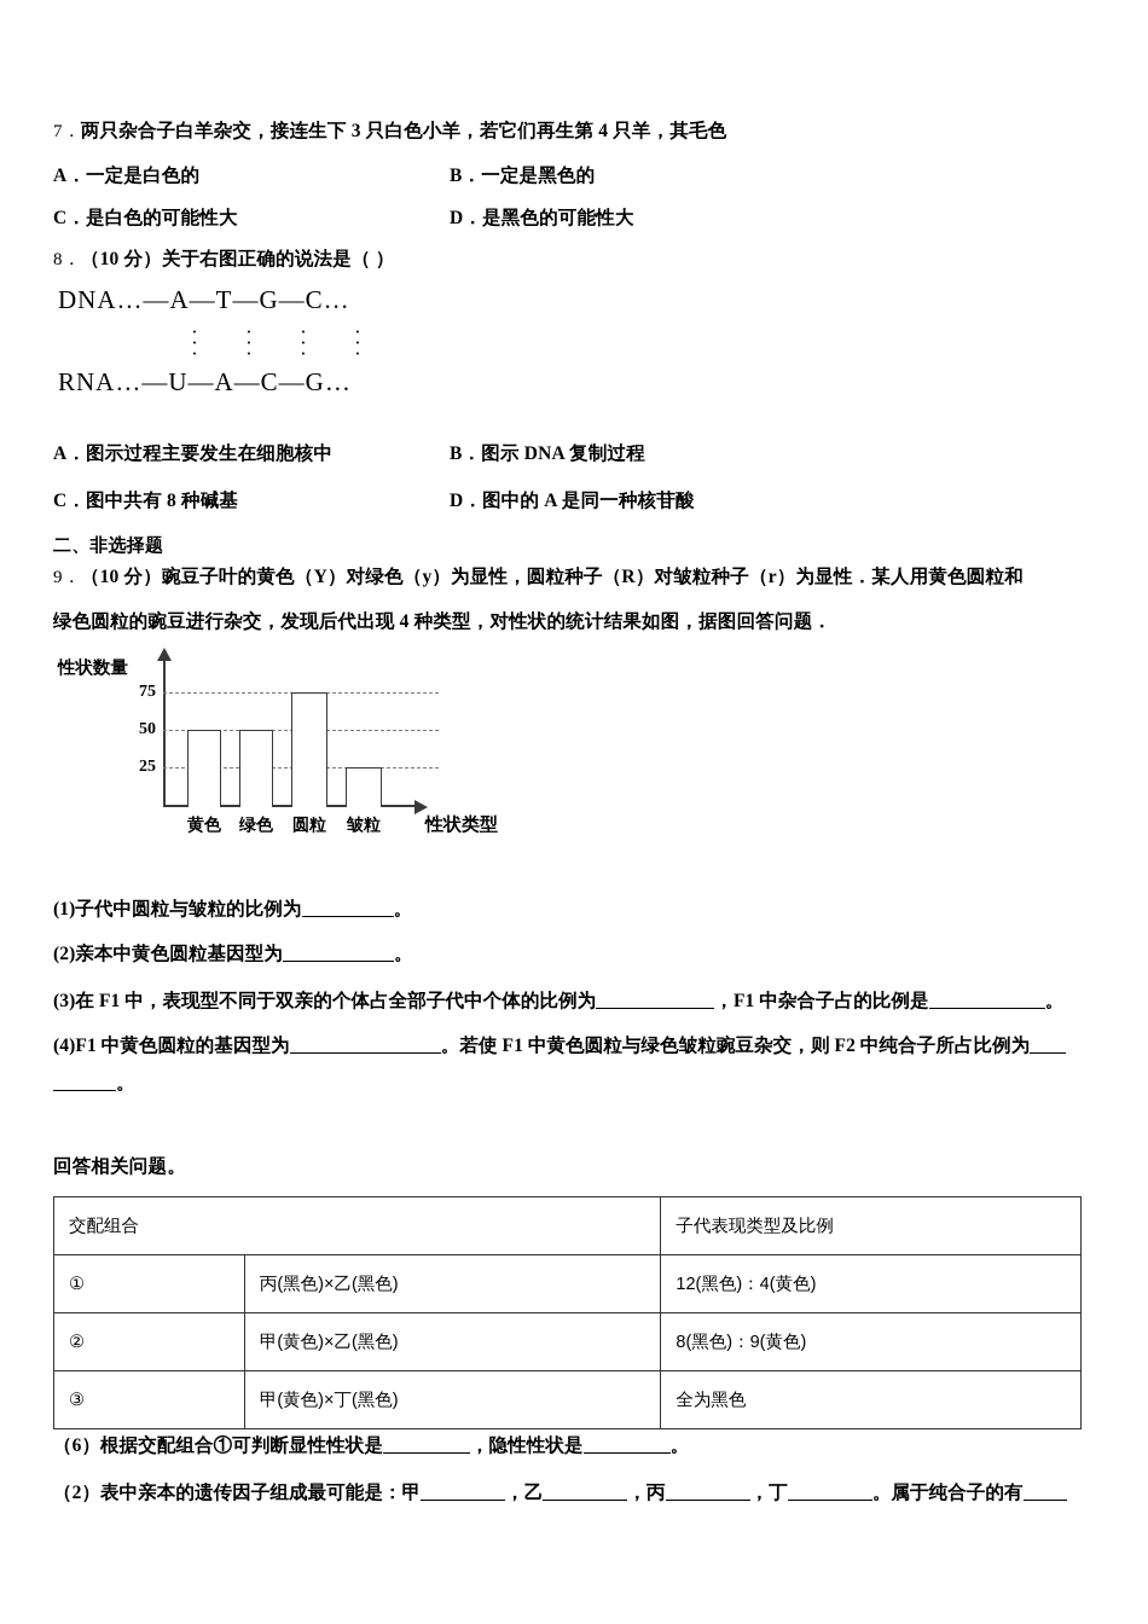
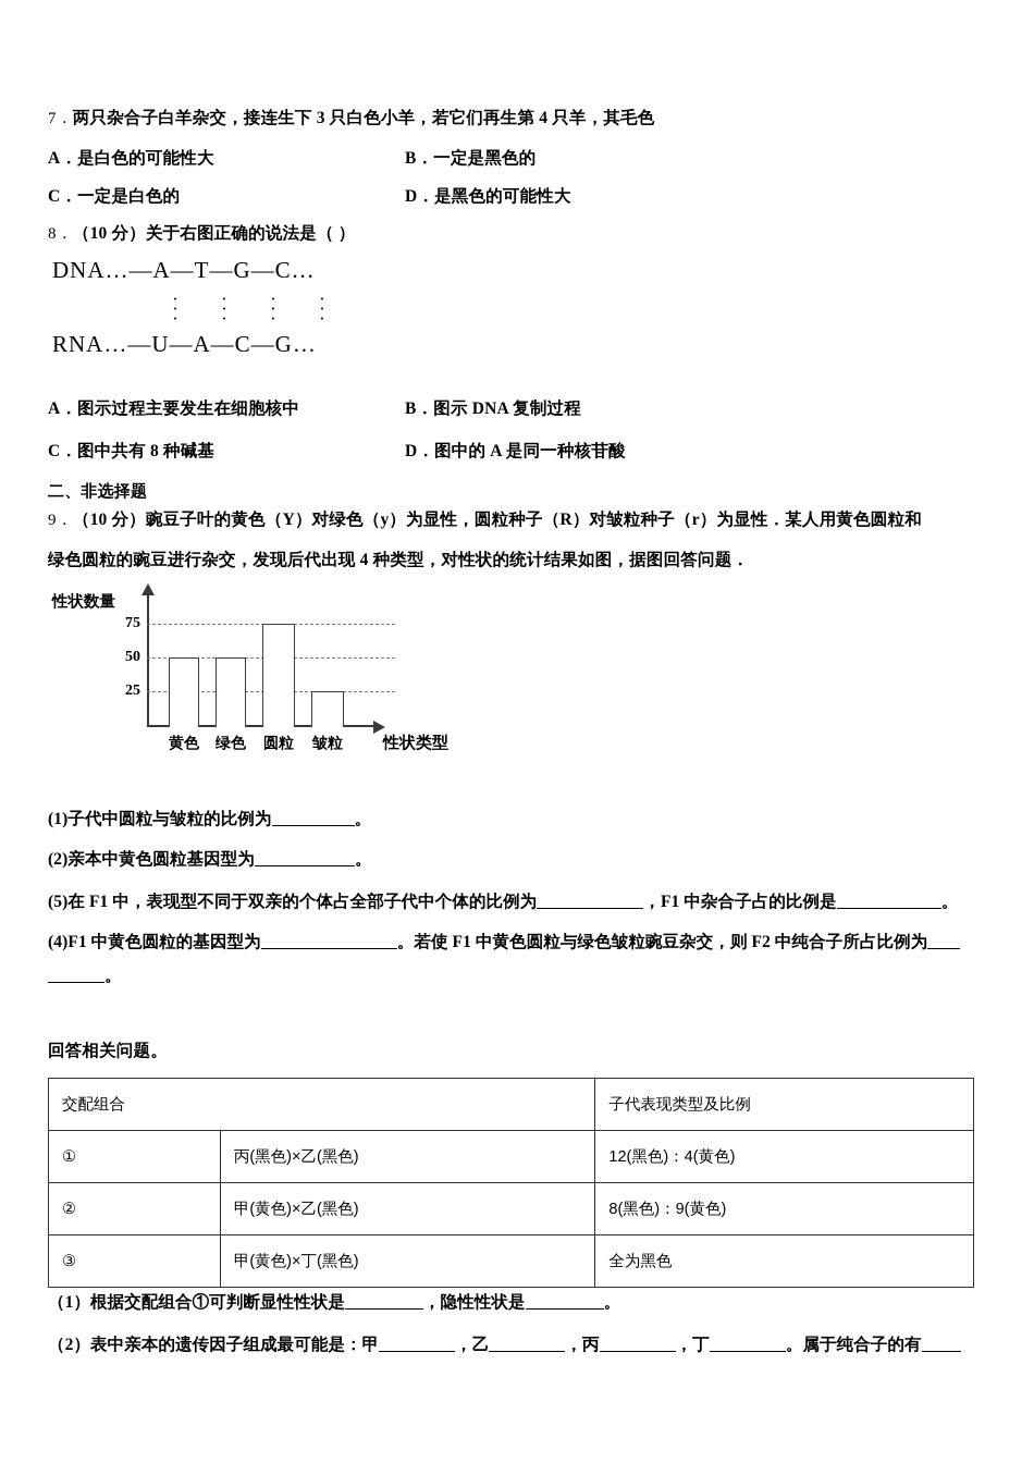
  7．两只杂合子白羊杂交，接连生下 3 只白色小羊，若它们再生第 4 只羊，其毛色
- A．一定是白色的
+ A．是白色的可能性大
  B．一定是黑色的
- C．是白色的可能性大
+ C．一定是白色的
  D．是黑色的可能性大
  8．（10 分）关于右图正确的说法是（ ）
  DNA…—A—T—G—C…
  ·
  ·
  ·
  ·
  ·
  ·
  ·
  ·
  ·
  ·
  ·
  ·
  RNA…—U—A—C—G…
  A．图示过程主要发生在细胞核中
  B．图示 DNA 复制过程
  C．图中共有 8 种碱基
  D．图中的 A 是同一种核苷酸
  二、非选择题
  9．（10 分）豌豆子叶的黄色（Y）对绿色（y）为显性，圆粒种子（R）对皱粒种子（r）为显性．某人用黄色圆粒和
  绿色圆粒的豌豆进行杂交，发现后代出现 4 种类型，对性状的统计结果如图，据图回答问题．
  性状数量
  性状类型
  75
  50
  25
  黄色
  绿色
  圆粒
  皱粒
  (1)子代中圆粒与皱粒的比例为 。
  (2)亲本中黄色圆粒基因型为 。
- (3)在 F1 中，表现型不同于双亲的个体占全部子代中个体的比例为 ，F1 中杂合子占的比例是 。
+ (5)在 F1 中，表现型不同于双亲的个体占全部子代中个体的比例为 ，F1 中杂合子占的比例是 。
  (4)F1 中黄色圆粒的基因型为 。若使 F1 中黄色圆粒与绿色皱粒豌豆杂交，则 F2 中纯合子所占比例为
  。
  回答相关问题。
  交配组合	子代表现类型及比例
  ①	丙(黑色)×乙(黑色)	12(黑色)：4(黄色)
  ②	甲(黄色)×乙(黑色)	8(黑色)：9(黄色)
  ③	甲(黄色)×丁(黑色)	全为黑色
- （6）根据交配组合①可判断显性性状是 ，隐性性状是 。
+ （1）根据交配组合①可判断显性性状是 ，隐性性状是 。
  （2）表中亲本的遗传因子组成最可能是：甲 ，乙 ，丙 ，丁 。属于纯合子的有
